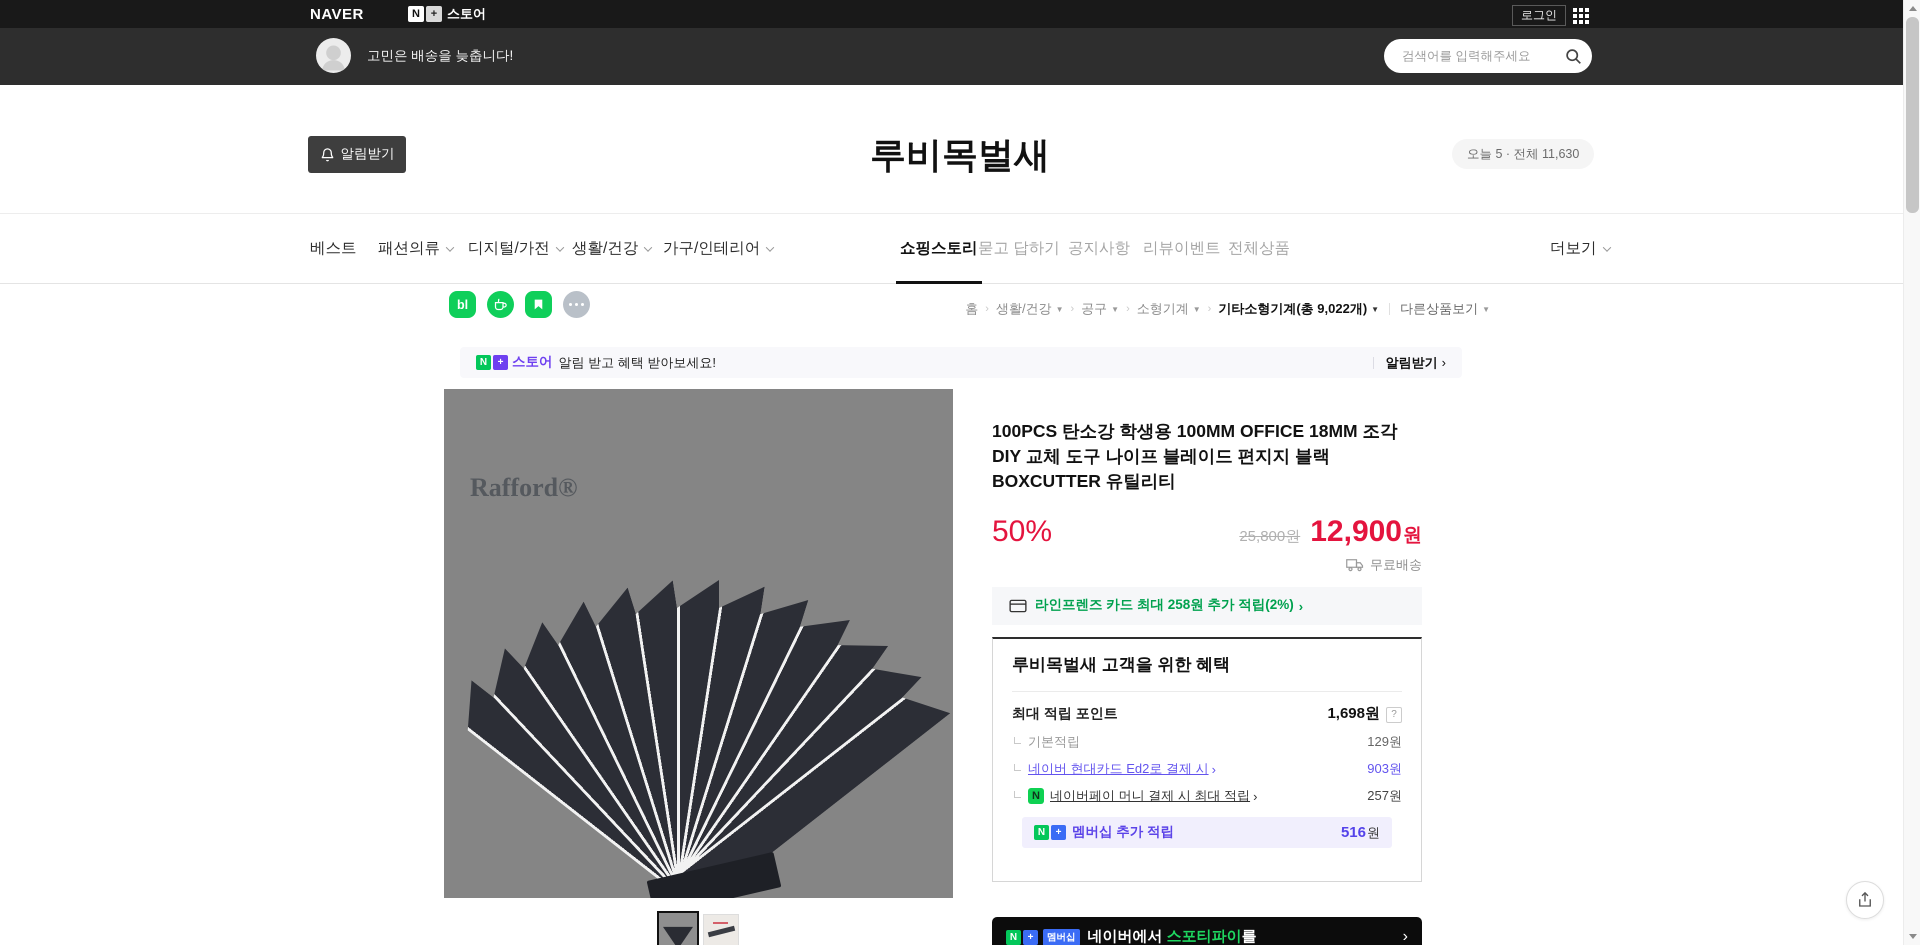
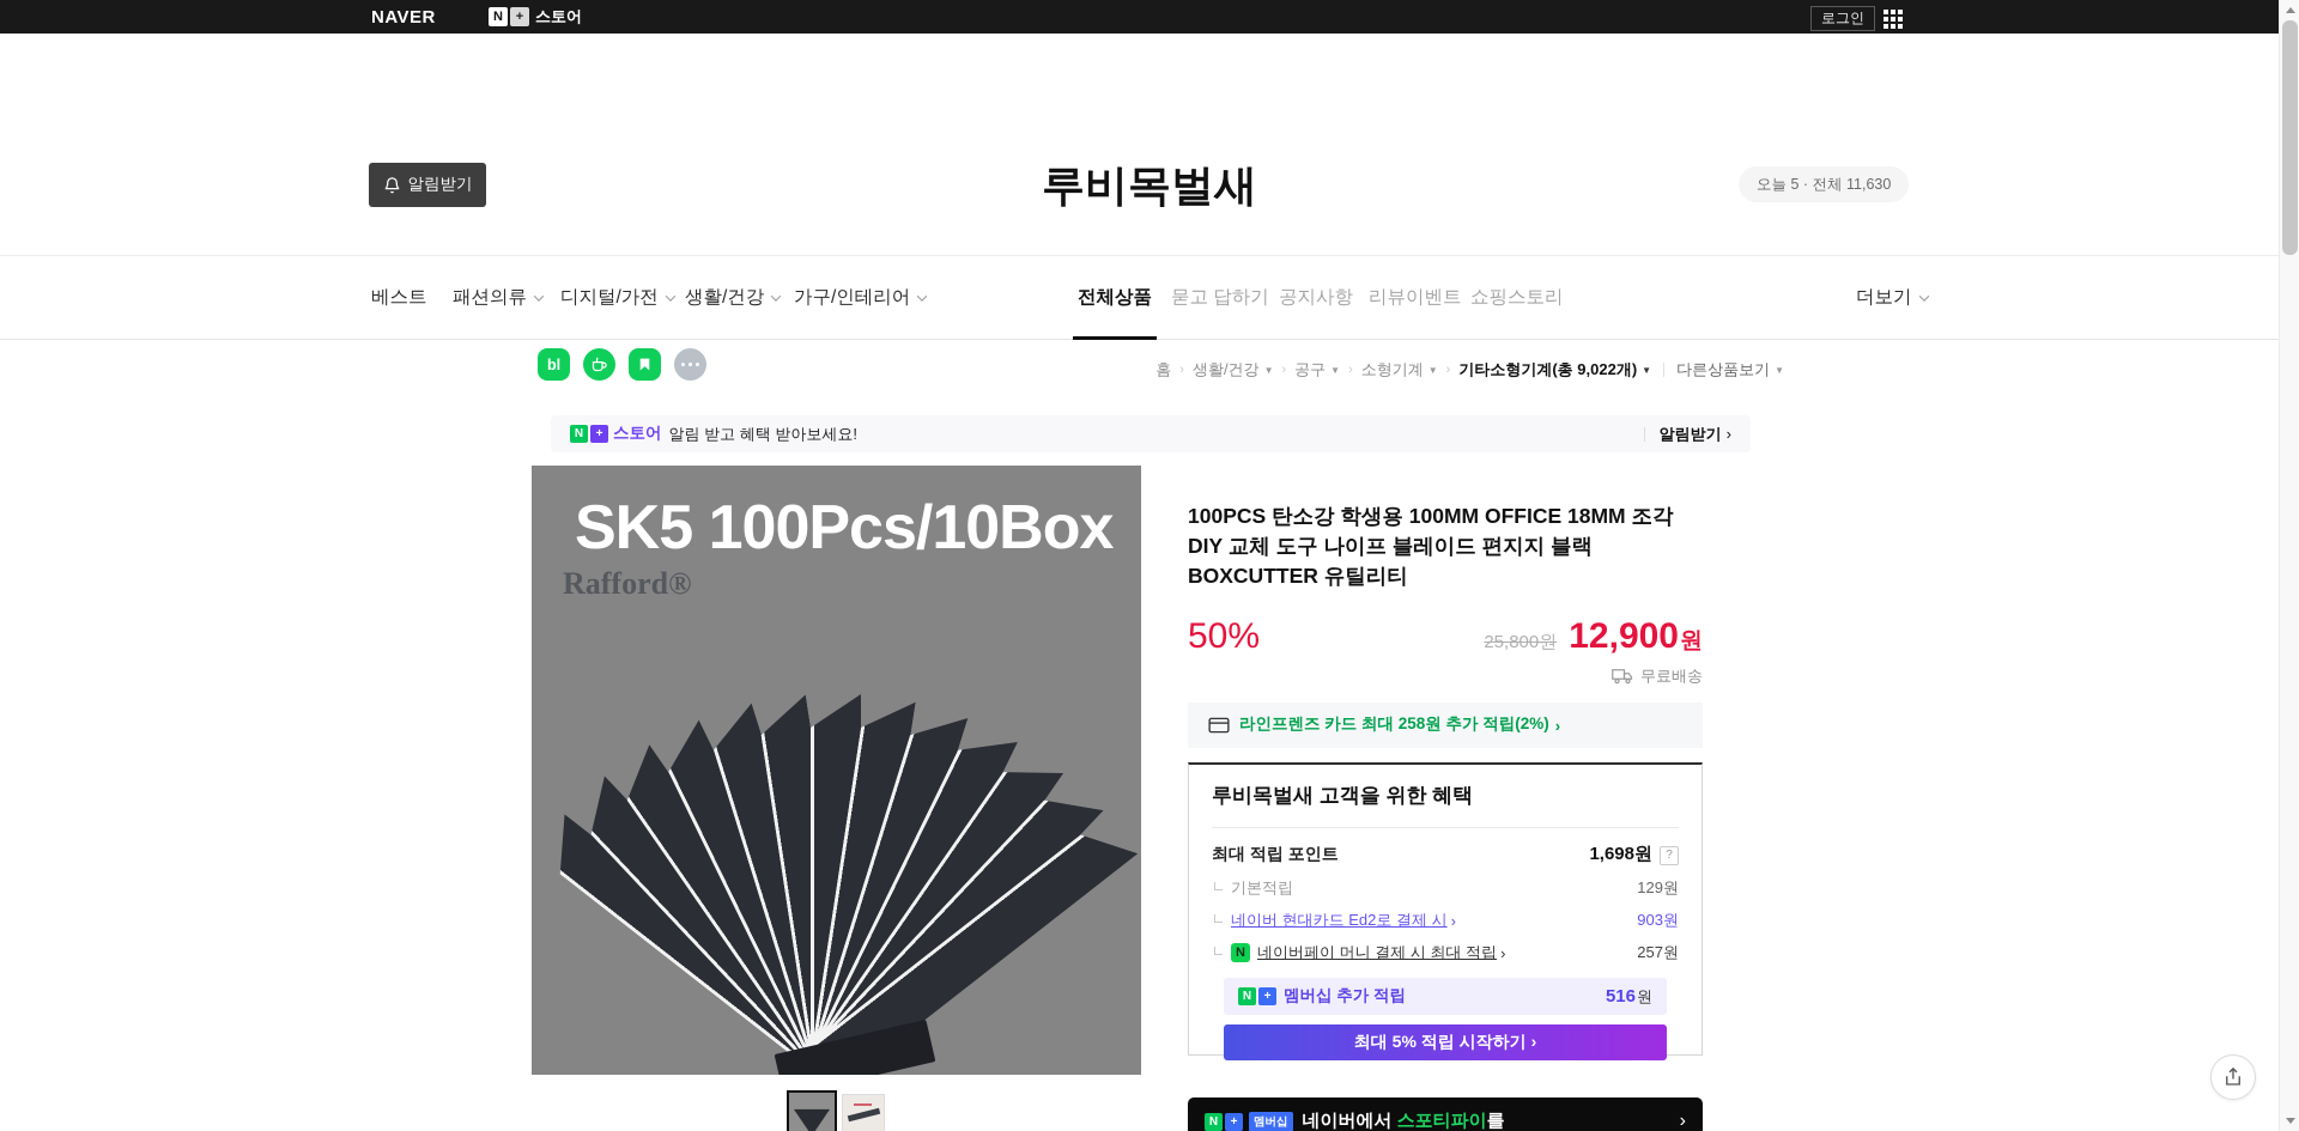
  NAVER
  N
  +
  스토어
  로그인
- 고민은 배송을 늦춥니다!
- 검색어를 입력해주세요
  알림받기
  루비목벌새
  오늘 5 · 전체 11,630
  베스트
  패션의류
  디지털/가전
  생활/건강
  가구/인테리어
- 쇼핑스토리
+ 전체상품
  묻고 답하기
  공지사항
  리뷰이벤트
- 전체상품
+ 쇼핑스토리
  더보기
  bl
  홈
  ›
  생활/건강
  ▼
  ›
  공구
  ▼
  ›
  소형기계
  ▼
  ›
  기타소형기계(총 9,022개)
  ▼
  다른상품보기
  ▼
  N
  +
  스토어
  알림 받고 혜택 받아보세요!
  알림받기
  ›
+ SK5 100Pcs/10Box
  Rafford®
  100PCS 탄소강 학생용 100MM OFFICE 18MM 조각 DIY 교체 도구 나이프 블레이드 편지지 블랙 BOXCUTTER 유틸리티
  50%
  25,800원
  12,900원
  무료배송
  라인프렌즈 카드 최대 258원 추가 적립(2%)
  ›
  루비목벌새 고객을 위한 혜택
  최대 적립 포인트
  1,698원
  ?
  기본적립
  129원
  네이버 현대카드 Ed2로 결제 시
  ›
  903원
  N
  네이버페이 머니 결제 시 최대 적립
  ›
  257원
  N
  +
  멤버십 추가 적립
  516
  원
+ 최대 5% 적립 시작하기 ›
  N
  +
  멤버십
  네이버에서 스포티파이를
  ›
